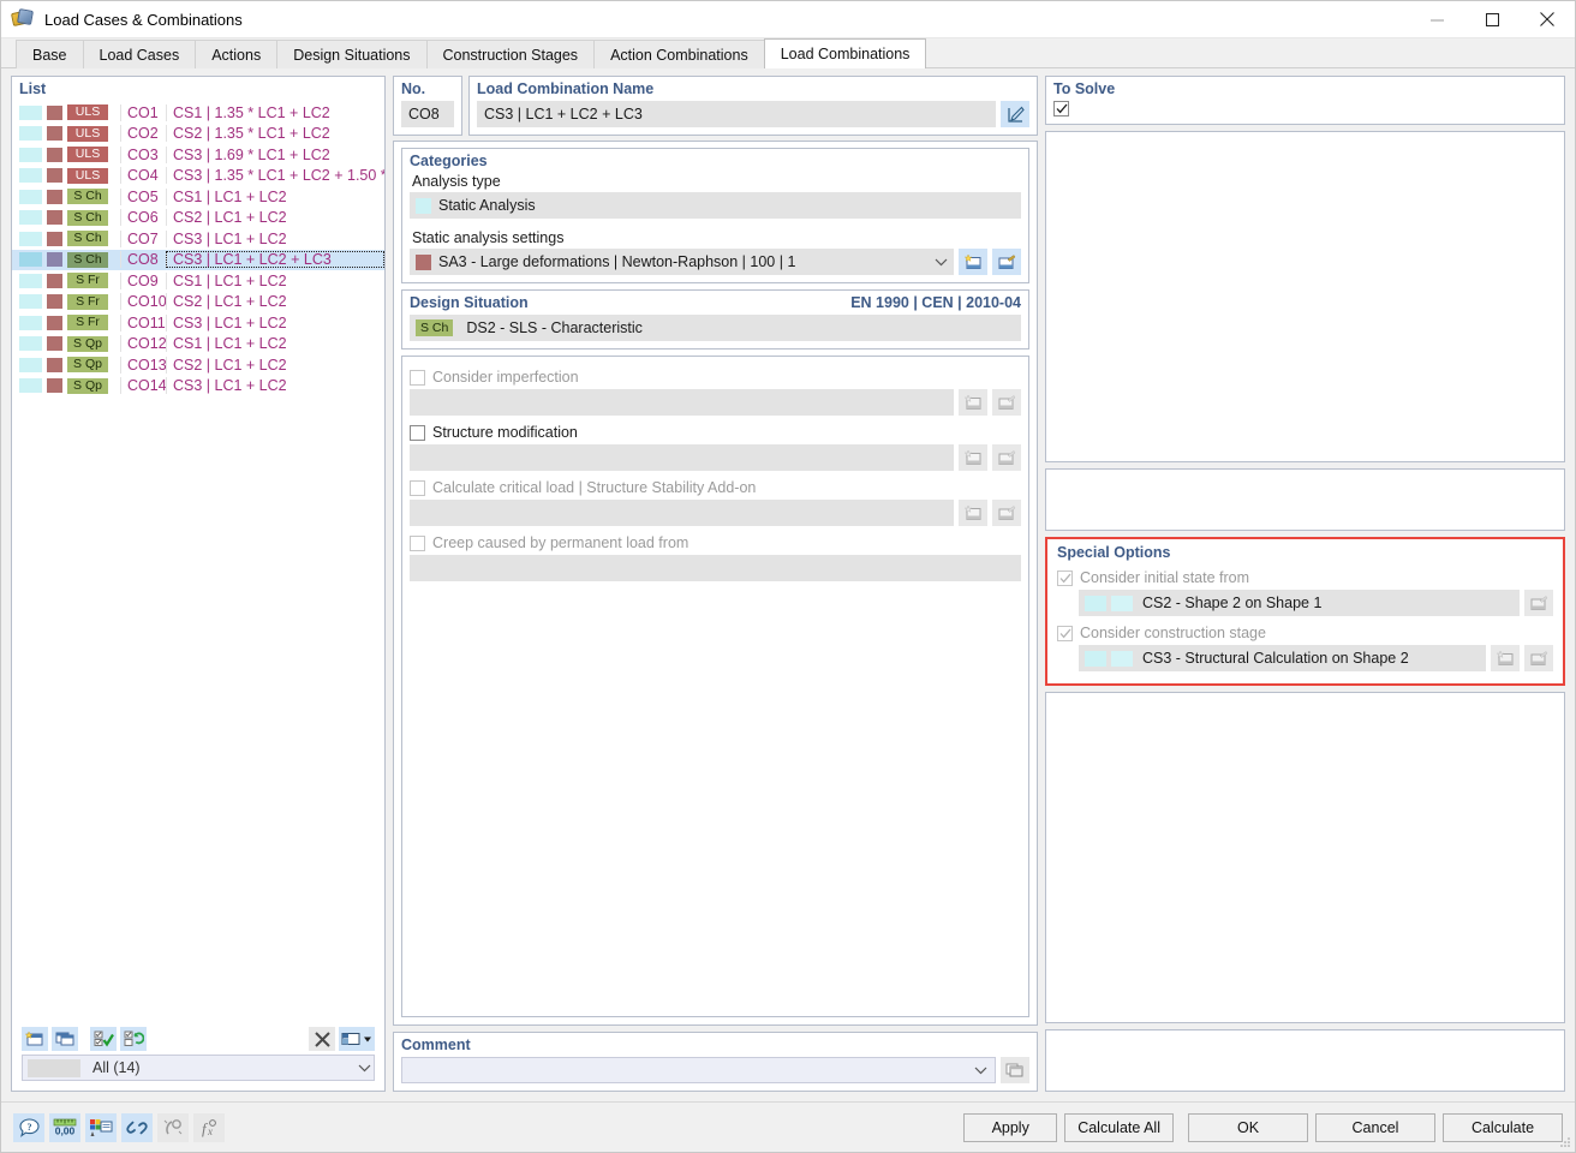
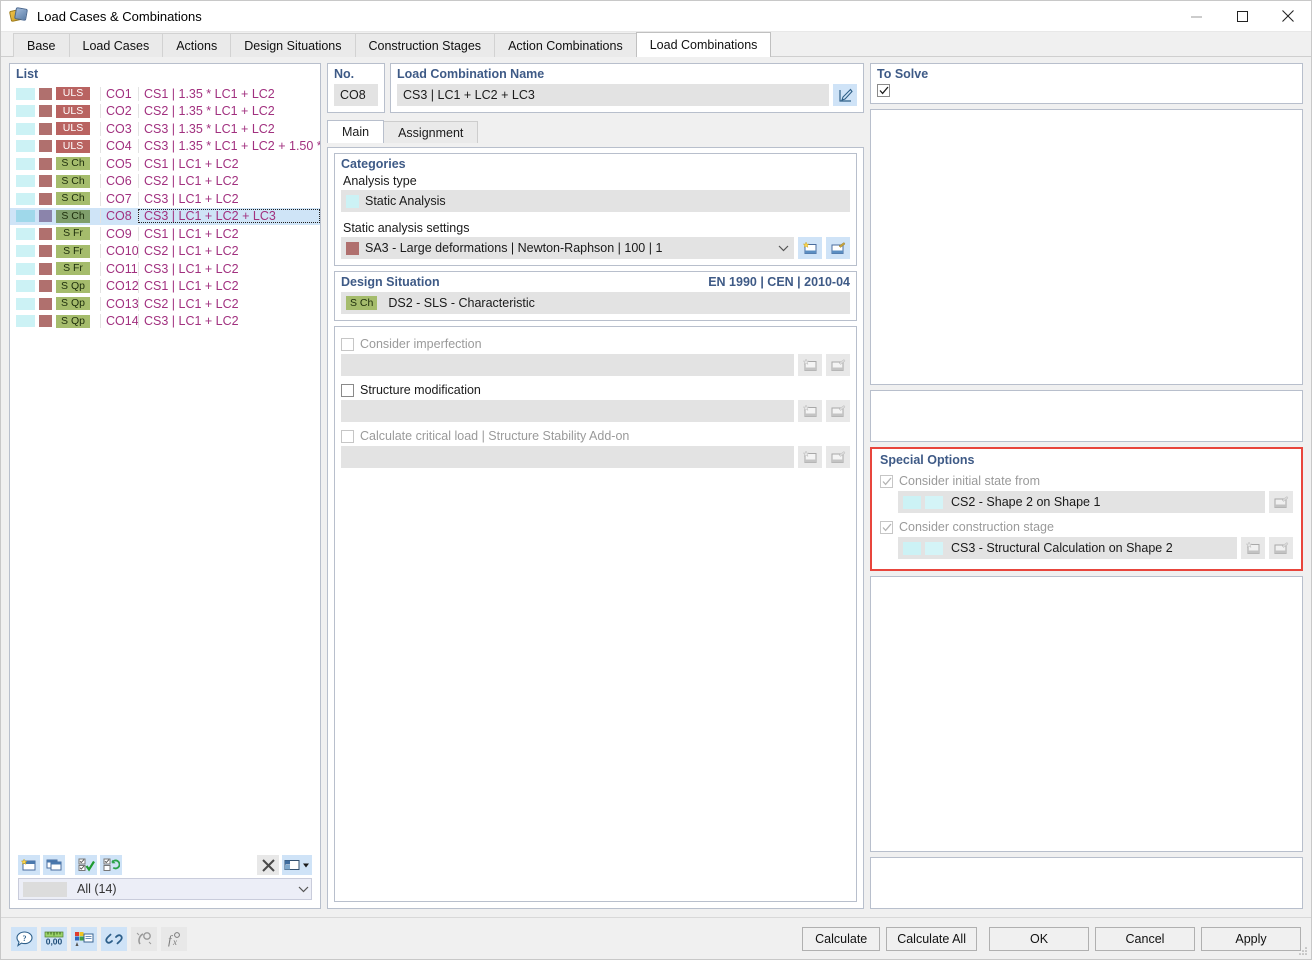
  Load Cases & Combinations
  Base
  Load Cases
  Actions
  Design Situations
  Construction Stages
  Action Combinations
  Load Combinations
  List
  ULS
  CO1
  CS1 | 1.35 * LC1 + LC2
  ULS
  CO2
  CS2 | 1.35 * LC1 + LC2
  ULS
  CO3
- CS3 | 1.69 * LC1 + LC2
+ CS3 | 1.35 * LC1 + LC2
  ULS
  CO4
  CS3 | 1.35 * LC1 + LC2 + 1.50 *
  S Ch
  CO5
  CS1 | LC1 + LC2
  S Ch
  CO6
  CS2 | LC1 + LC2
  S Ch
  CO7
  CS3 | LC1 + LC2
  S Ch
  CO8
  CS3 | LC1 + LC2 + LC3
  S Fr
  CO9
  CS1 | LC1 + LC2
  S Fr
  CO10
  CS2 | LC1 + LC2
  S Fr
  CO11
  CS3 | LC1 + LC2
  S Qp
  CO12
  CS1 | LC1 + LC2
  S Qp
  CO13
  CS2 | LC1 + LC2
  S Qp
  CO14
  CS3 | LC1 + LC2
  All (14)
  No.
  CO8
  Load Combination Name
  CS3 | LC1 + LC2 + LC3
+ Main
+ Assignment
  Categories
  Analysis type
  Static Analysis
  Static analysis settings
  SA3 - Large deformations | Newton-Raphson | 100 | 1
  Design Situation
  EN 1990 | CEN | 2010-04
  S Ch
  DS2 - SLS - Characteristic
  Consider imperfection
  Structure modification
  Calculate critical load | Structure Stability Add-on
- Creep caused by permanent load from
- Comment
  To Solve
  Special Options
  Consider initial state from
  CS2 - Shape 2 on Shape 1
  Consider construction stage
  CS3 - Structural Calculation on Shape 2
  ?
  0,00
  f
  x
- Apply
+ Calculate
  Calculate All
  OK
  Cancel
- Calculate
+ Apply
